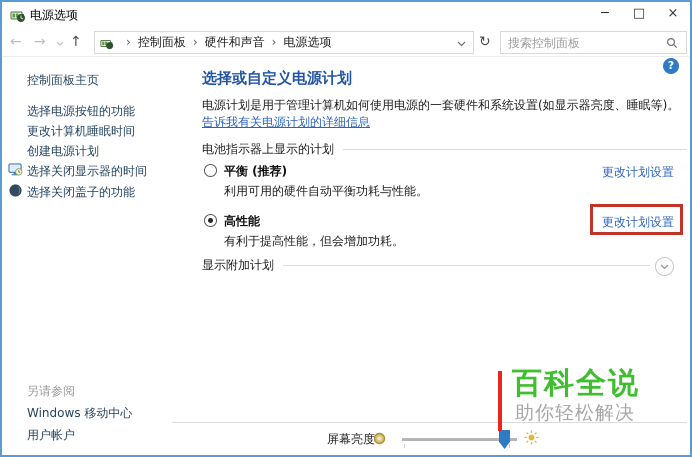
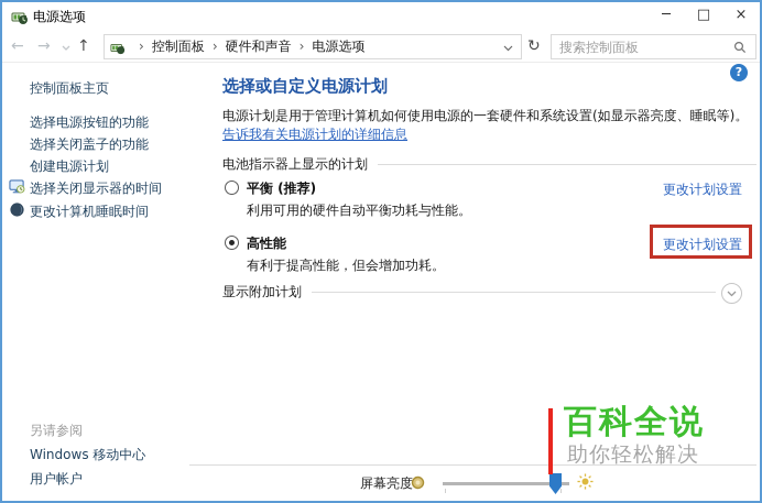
  电源选项
  ─
  □
  ×
  ←
  →
  ↑
  › 控制面板 › 硬件和声音 › 电源选项
  ↻
  搜索控制面板
  控制面板主页
  选择电源按钮的功能
- 更改计算机睡眠时间
+ 选择关闭盖子的功能
  创建电源计划
  选择关闭显示器的时间
- 选择关闭盖子的功能
+ 更改计算机睡眠时间
  另请参阅
  Windows 移动中心
  用户帐户
  ?
  选择或自定义电源计划
  电源计划是用于管理计算机如何使用电源的一套硬件和系统设置(如显示器亮度、睡眠等)。告诉我有关电源计划的详细信息
  电池指示器上显示的计划
  平衡 (推荐)
  更改计划设置
  利用可用的硬件自动平衡功耗与性能。
  高性能
  更改计划设置
  有利于提高性能，但会增加功耗。
  显示附加计划
  屏幕亮度
  百科全说
  助你轻松解决
